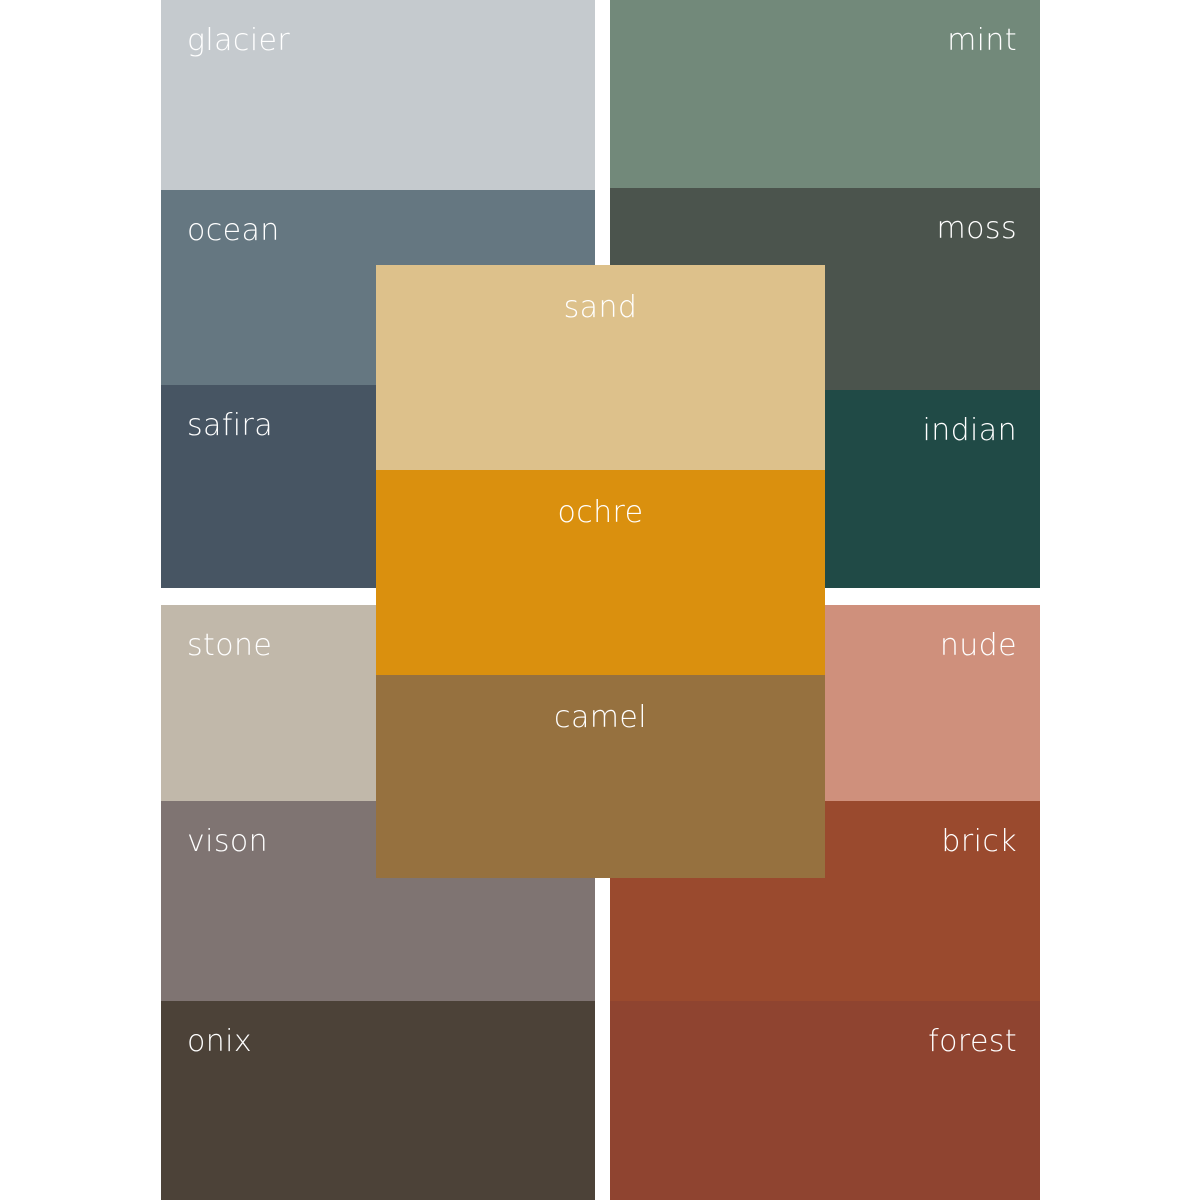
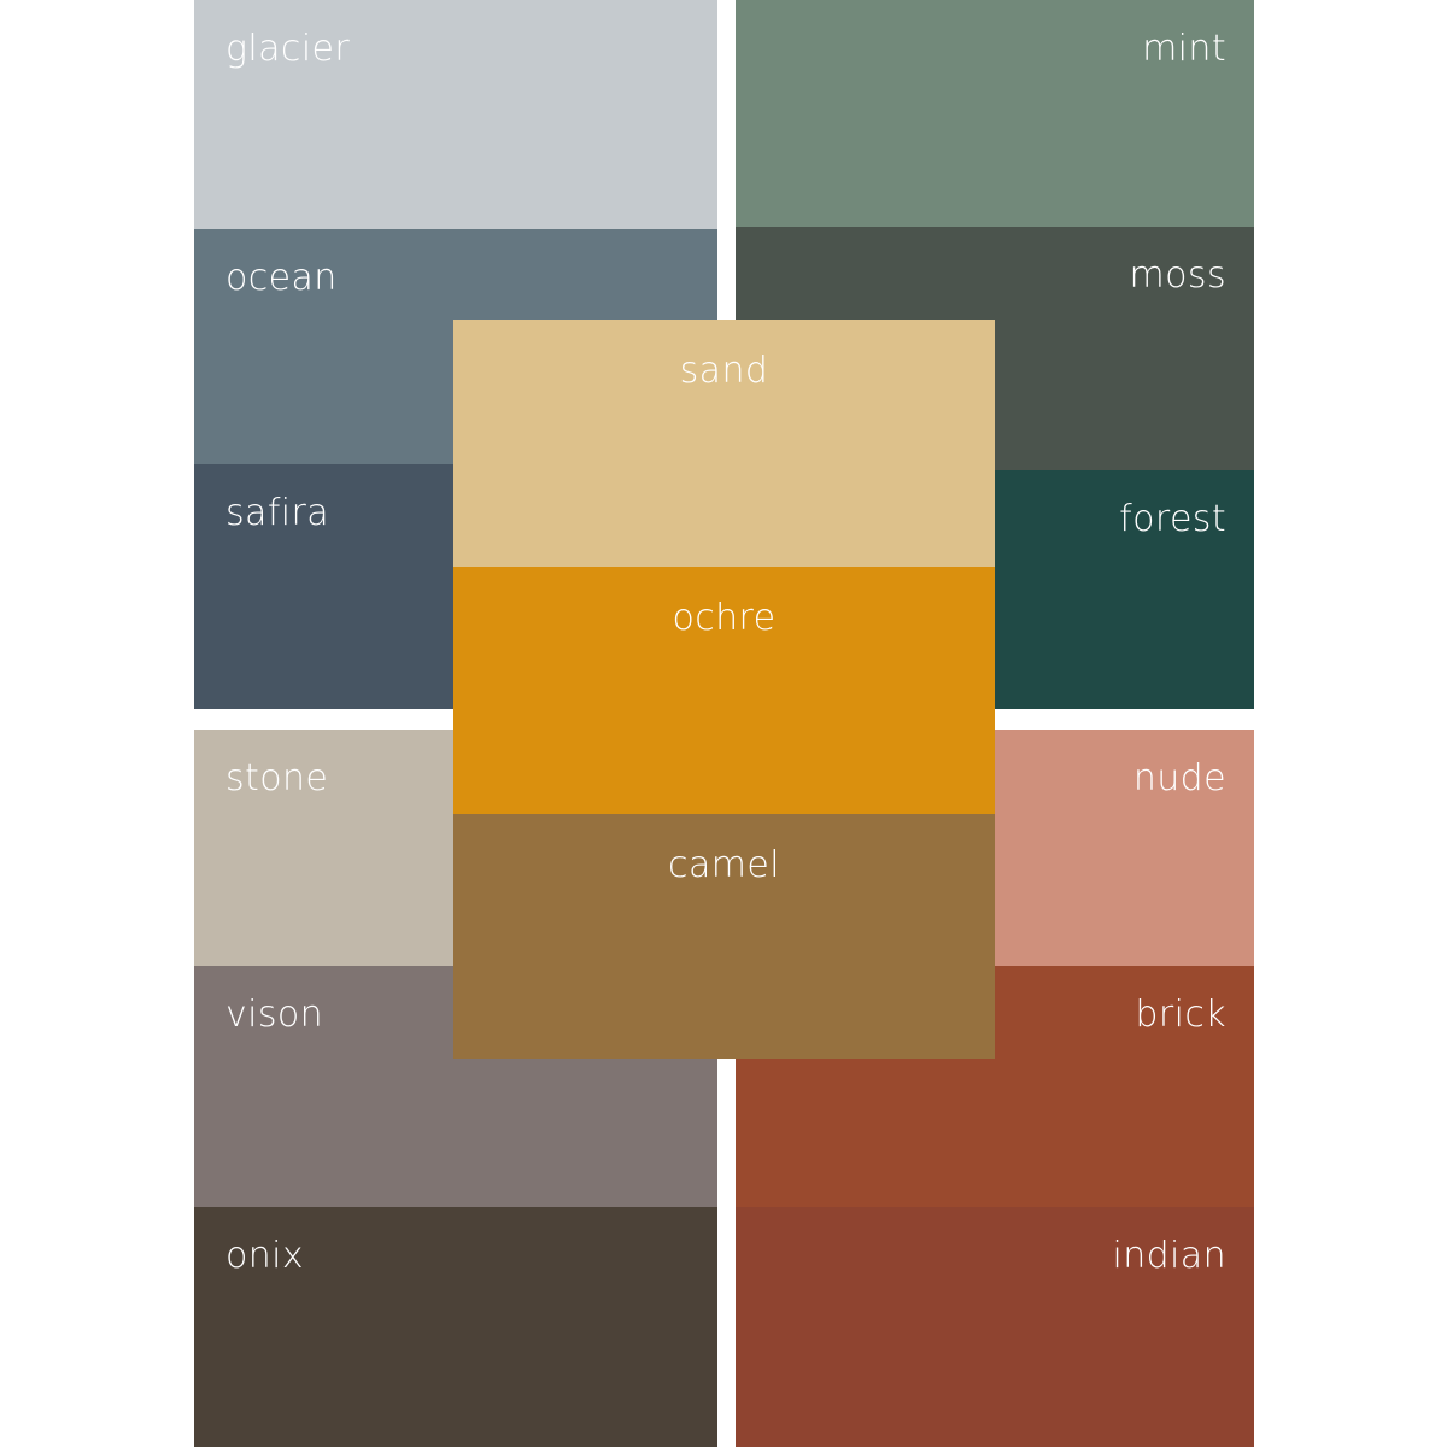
  glacier
  ocean
  safira
  mint
  moss
- indian
+ forest
  stone
  vison
  onix
  nude
  brick
- forest
+ indian
  sand
  ochre
  camel
